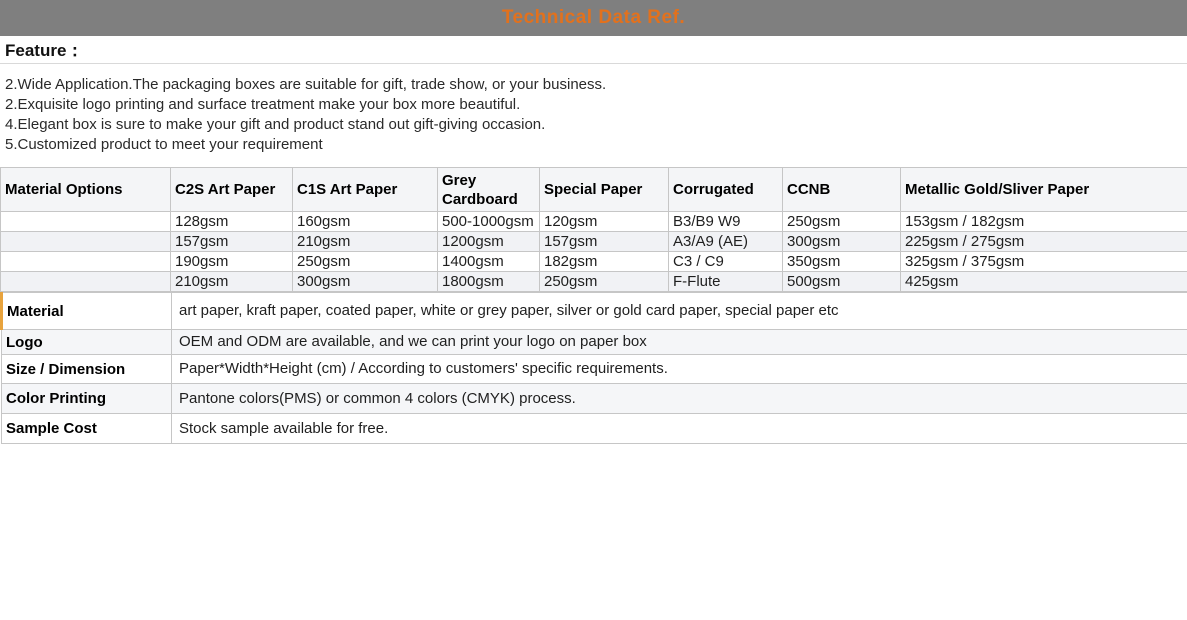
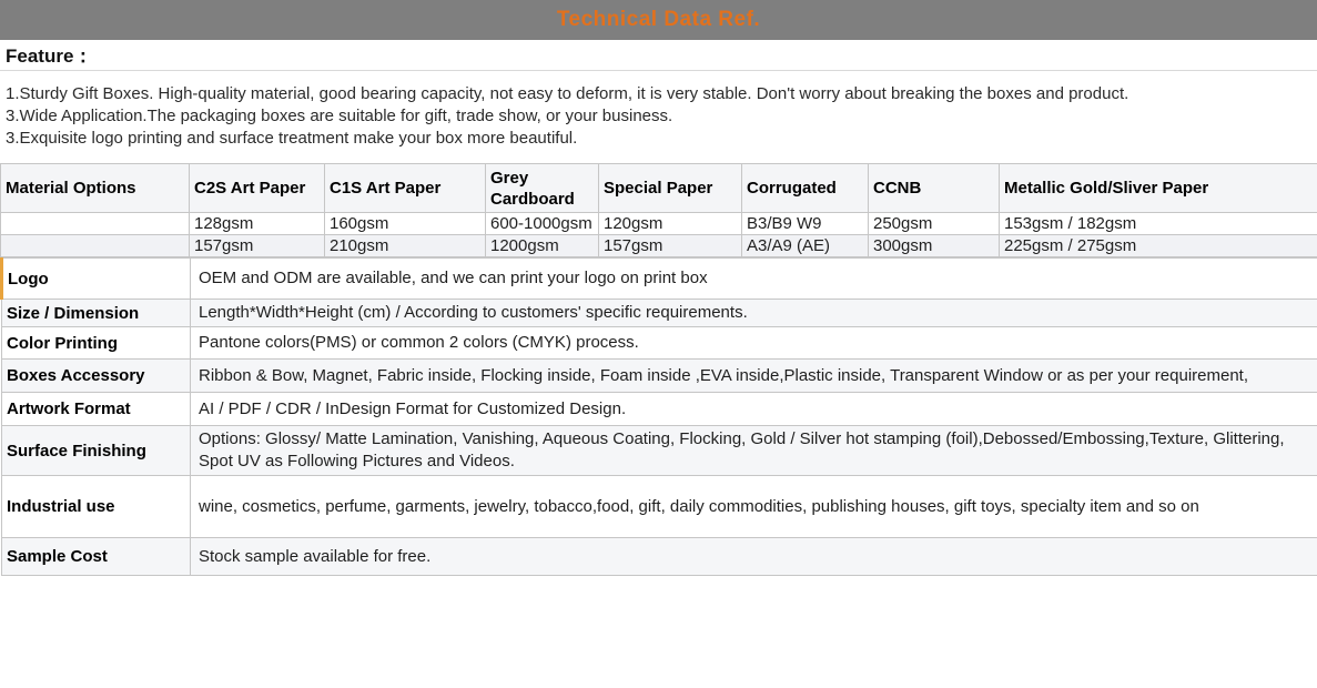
  Technical Data Ref.
  Feature：
+ 1.Sturdy Gift Boxes. High-quality material, good bearing capacity, not easy to deform, it is very stable. Don't worry about breaking the boxes and product.
- 2.Wide Application.The packaging boxes are suitable for gift, trade show, or your business.
+ 3.Wide Application.The packaging boxes are suitable for gift, trade show, or your business.
- 2.Exquisite logo printing and surface treatment make your box more beautiful.
+ 3.Exquisite logo printing and surface treatment make your box more beautiful.
- 4.Elegant box is sure to make your gift and product stand out gift-giving occasion.
- 5.Customized product to meet your requirement
  Material Options	C2S Art Paper	C1S Art Paper	Grey Cardboard	Special Paper	Corrugated	CCNB	Metallic Gold/Sliver Paper
- 	128gsm	160gsm	500-1000gsm	120gsm	B3/B9 W9	250gsm	153gsm / 182gsm
+ 	128gsm	160gsm	600-1000gsm	120gsm	B3/B9 W9	250gsm	153gsm / 182gsm
  	157gsm	210gsm	1200gsm	157gsm	A3/A9 (AE)	300gsm	225gsm / 275gsm
- 	190gsm	250gsm	1400gsm	182gsm	C3 / C9	350gsm	325gsm / 375gsm
- 	210gsm	300gsm	1800gsm	250gsm	F-Flute	500gsm	425gsm
- Material	art paper, kraft paper, coated paper, white or grey paper, silver or gold card paper, special paper etc
- Logo	OEM and ODM are available, and we can print your logo on paper box
+ Logo	OEM and ODM are available, and we can print your logo on print box
- Size / Dimension	Paper*Width*Height (cm) / According to customers' specific requirements.
+ Size / Dimension	Length*Width*Height (cm) / According to customers' specific requirements.
- Color Printing	Pantone colors(PMS) or common 4 colors (CMYK) process.
+ Color Printing	Pantone colors(PMS) or common 2 colors (CMYK) process.
+ Boxes Accessory	Ribbon & Bow, Magnet, Fabric inside, Flocking inside, Foam inside ,EVA inside,Plastic inside, Transparent Window or as per your requirement,
+ Artwork Format	AI / PDF / CDR / InDesign Format for Customized Design.
+ Surface Finishing	Options: Glossy/ Matte Lamination, Vanishing, Aqueous Coating, Flocking, Gold / Silver hot stamping (foil),Debossed/Embossing,Texture, Glittering, Spot UV as Following Pictures and Videos.
+ Industrial use	wine, cosmetics, perfume, garments, jewelry, tobacco,food, gift, daily commodities, publishing houses, gift toys, specialty item and so on
  Sample Cost	Stock sample available for free.
